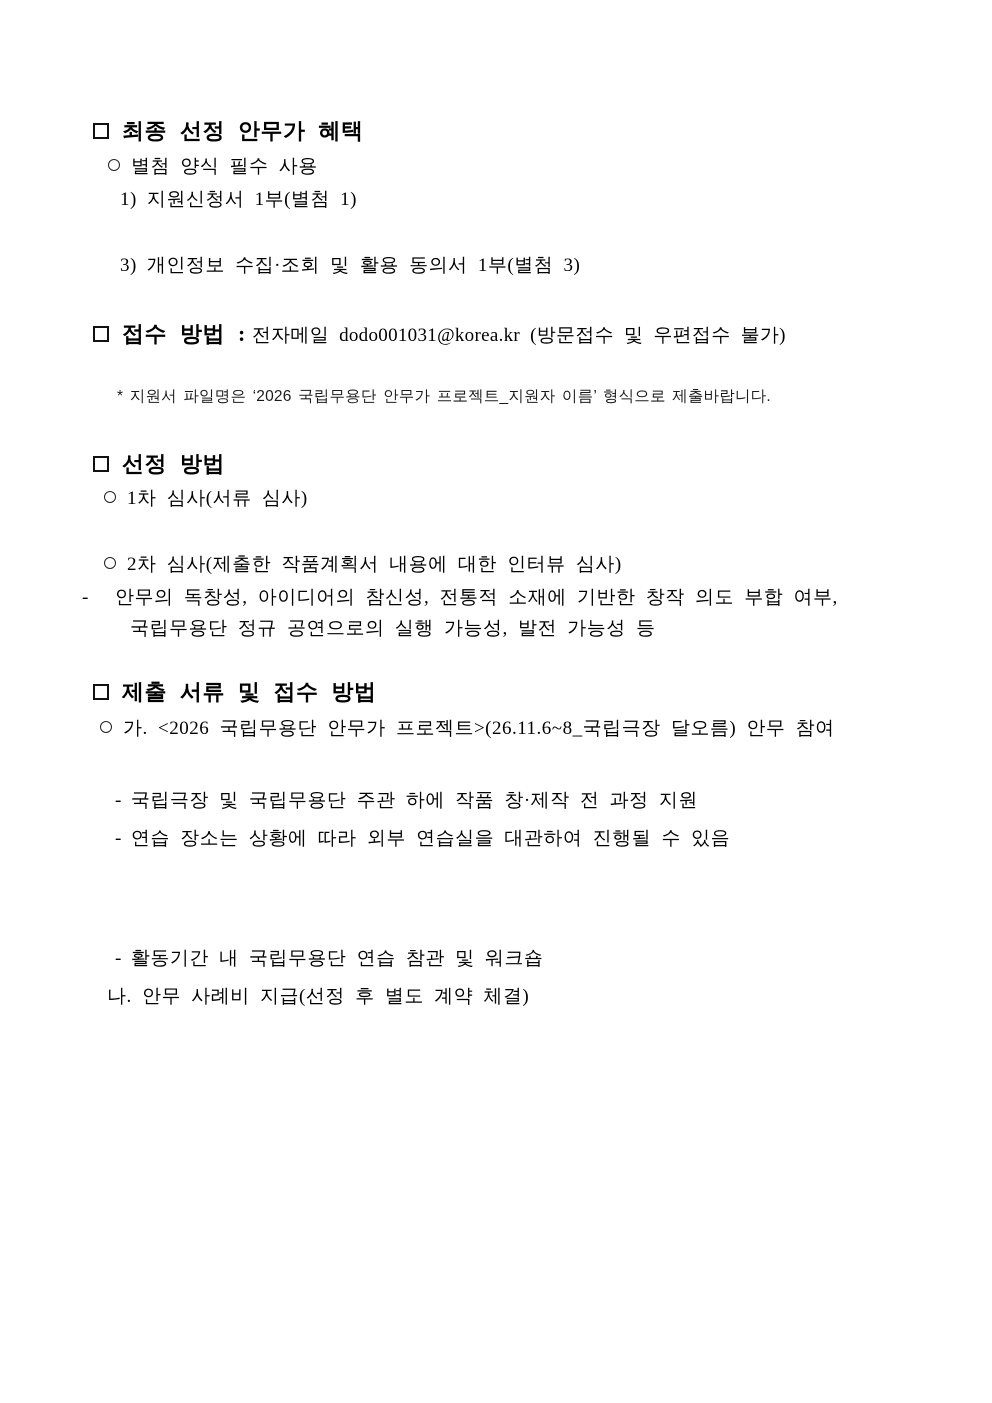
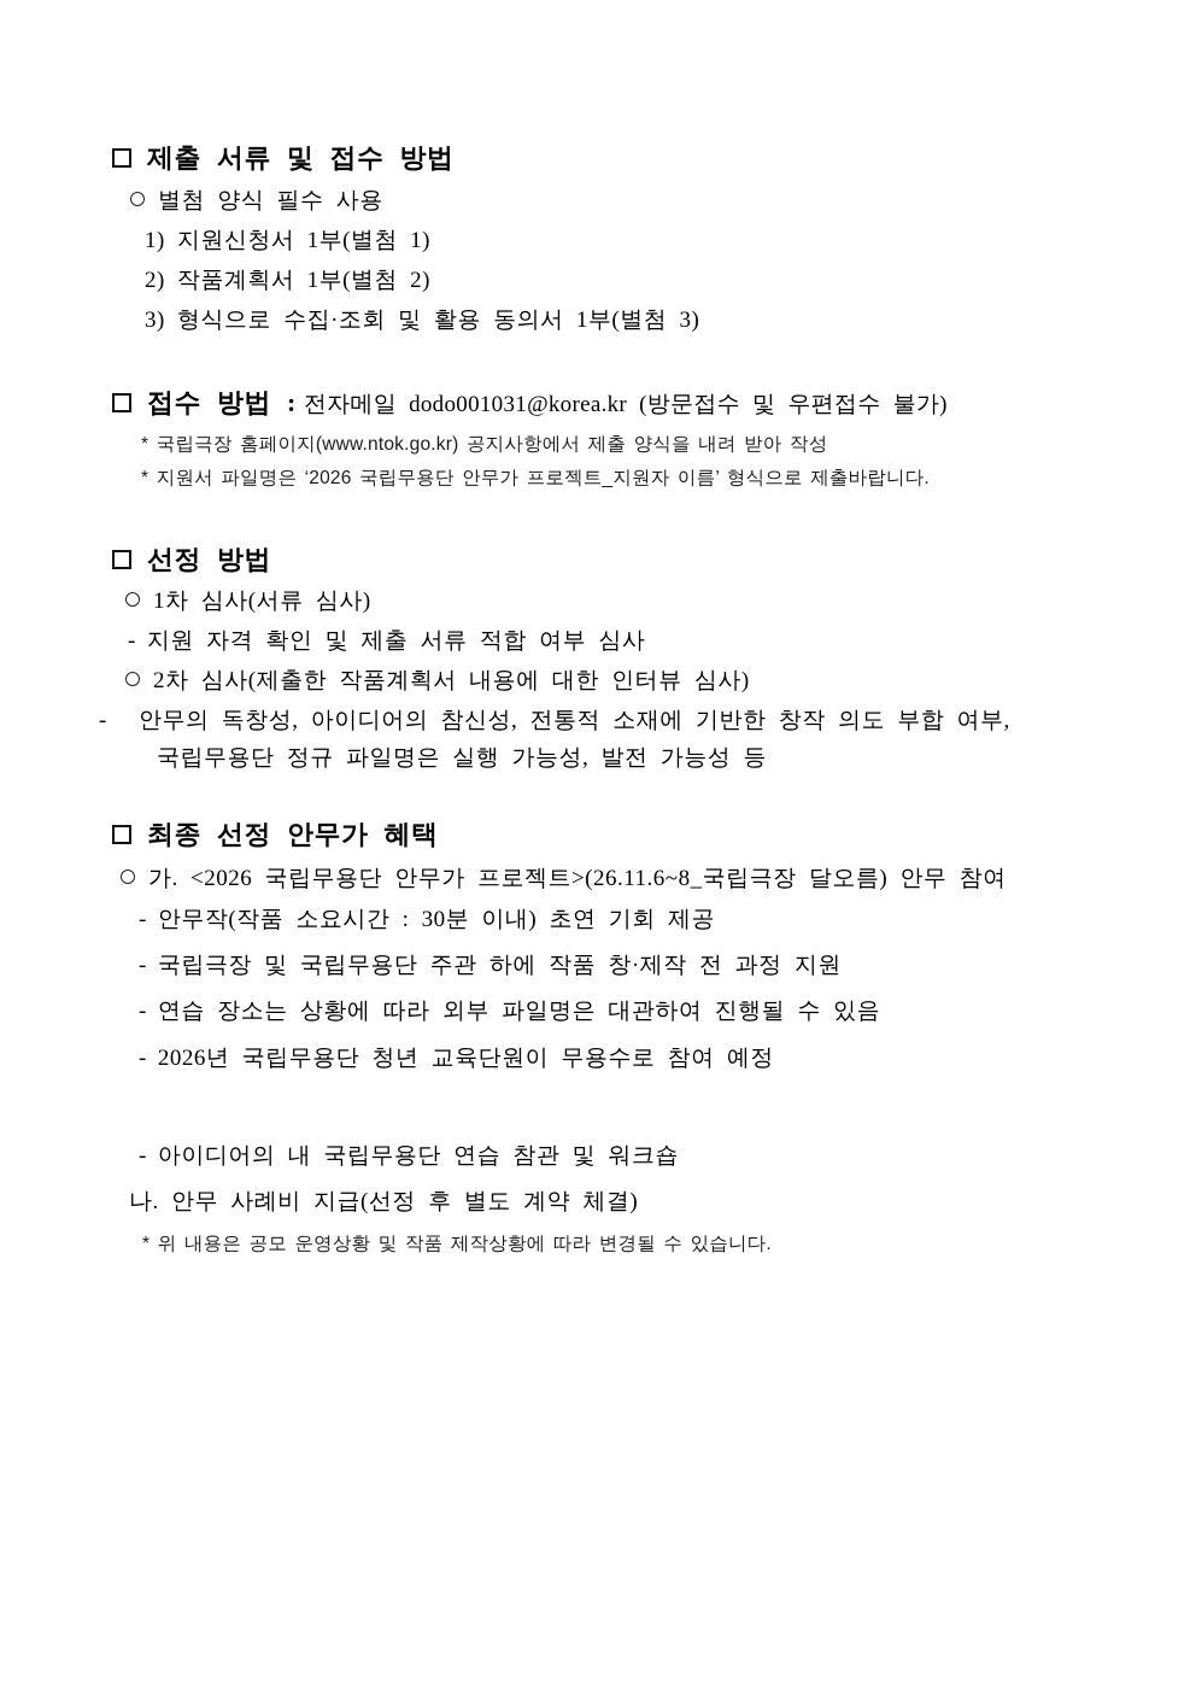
- 최종 선정 안무가 혜택
+ 제출 서류 및 접수 방법
  별첨 양식 필수 사용
  1) 지원신청서 1부(별첨 1)
+ 2) 작품계획서 1부(별첨 2)
- 3) 개인정보 수집·조회 및 활용 동의서 1부(별첨 3)
+ 3) 형식으로 수집·조회 및 활용 동의서 1부(별첨 3)
  접수 방법 : 전자메일 dodo001031@korea.kr (방문접수 및 우편접수 불가)
+ * 국립극장 홈페이지(www.ntok.go.kr) 공지사항에서 제출 양식을 내려 받아 작성
  * 지원서 파일명은 ‘2026 국립무용단 안무가 프로젝트_지원자 이름’ 형식으로 제출바랍니다.
  선정 방법
  1차 심사(서류 심사)
+ - 지원 자격 확인 및 제출 서류 적합 여부 심사
  2차 심사(제출한 작품계획서 내용에 대한 인터뷰 심사)
- - 안무의 독창성, 아이디어의 참신성, 전통적 소재에 기반한 창작 의도 부합 여부, 국립무용단 정규 공연으로의 실행 가능성, 발전 가능성 등
+ - 안무의 독창성, 아이디어의 참신성, 전통적 소재에 기반한 창작 의도 부합 여부, 국립무용단 정규 파일명은 실행 가능성, 발전 가능성 등
- 제출 서류 및 접수 방법
+ 최종 선정 안무가 혜택
  가. <2026 국립무용단 안무가 프로젝트>(26.11.6~8_국립극장 달오름) 안무 참여
+ - 안무작(작품 소요시간 : 30분 이내) 초연 기회 제공
  - 국립극장 및 국립무용단 주관 하에 작품 창·제작 전 과정 지원
- - 연습 장소는 상황에 따라 외부 연습실을 대관하여 진행될 수 있음
+ - 연습 장소는 상황에 따라 외부 파일명은 대관하여 진행될 수 있음
+ - 2026년 국립무용단 청년 교육단원이 무용수로 참여 예정
- - 활동기간 내 국립무용단 연습 참관 및 워크숍
+ - 아이디어의 내 국립무용단 연습 참관 및 워크숍
  나. 안무 사례비 지급(선정 후 별도 계약 체결)
+ * 위 내용은 공모 운영상황 및 작품 제작상황에 따라 변경될 수 있습니다.
